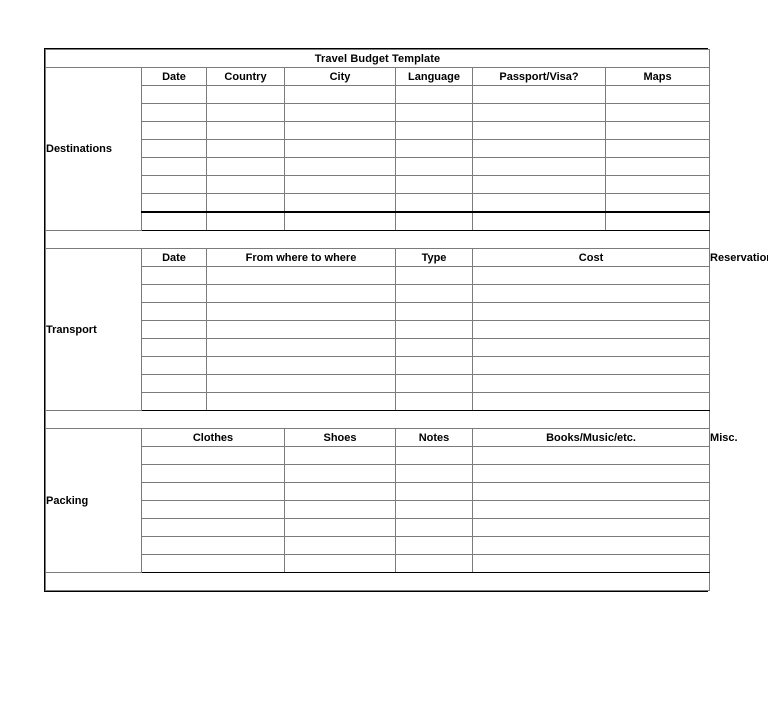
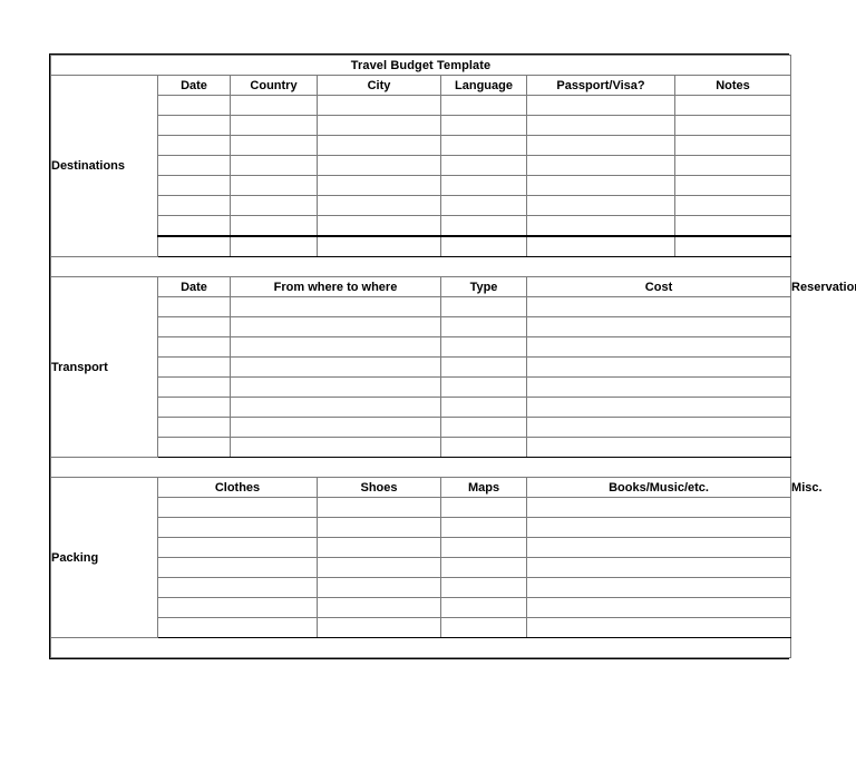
  Travel Budget Template
- Destinations	Date	Country	City	Language	Passport/Visa?	Maps
+ Destinations	Date	Country	City	Language	Passport/Visa?	Notes
  Transport	Date	From where to where	Type	Cost	Reservatio
- Packing	Clothes	Shoes	Notes	Books/Music/etc.	Misc.
+ Packing	Clothes	Shoes	Maps	Books/Music/etc.	Misc.
